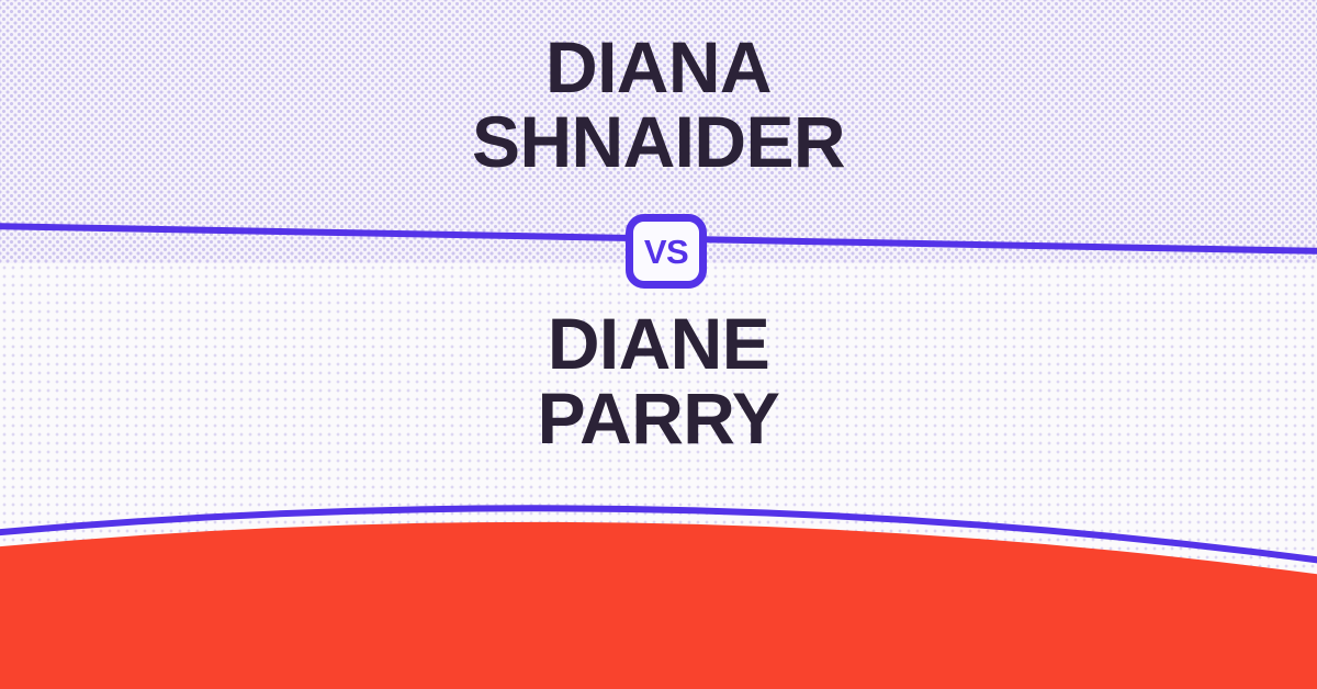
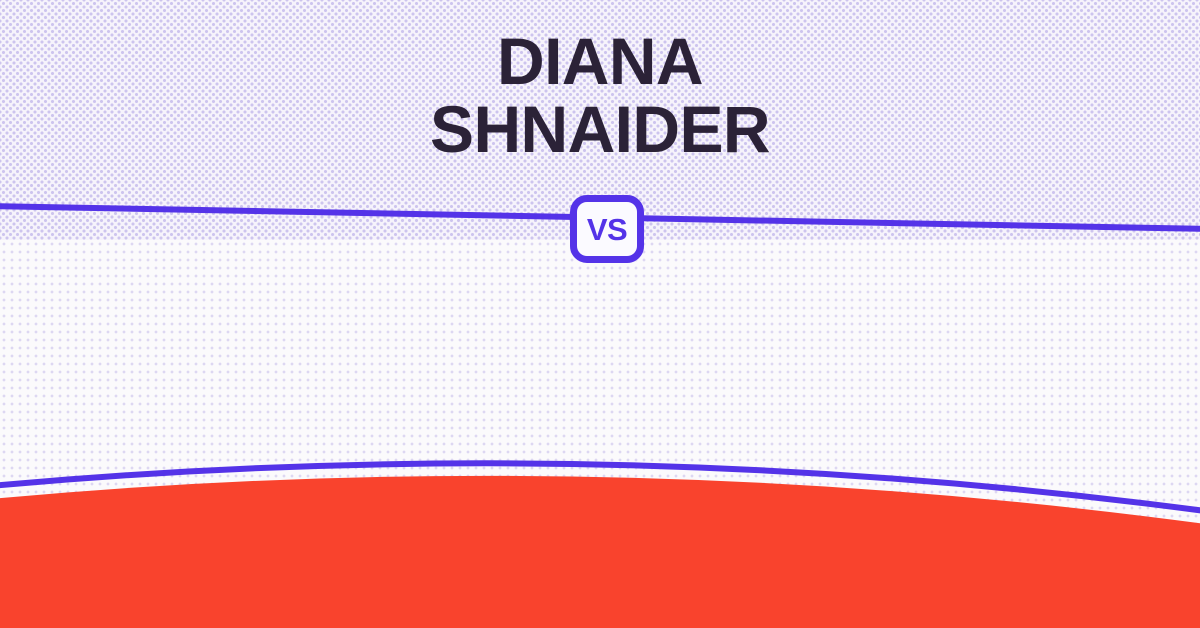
  DIANA
  SHNAIDER
  VS
- DIANE
- PARRY
